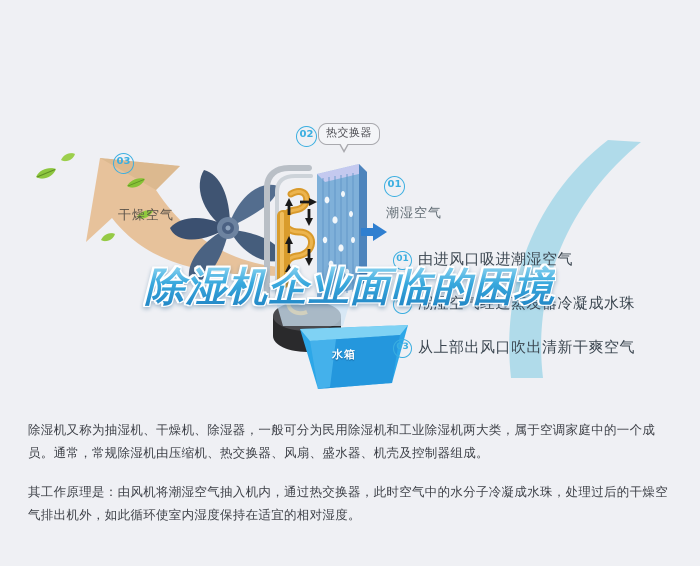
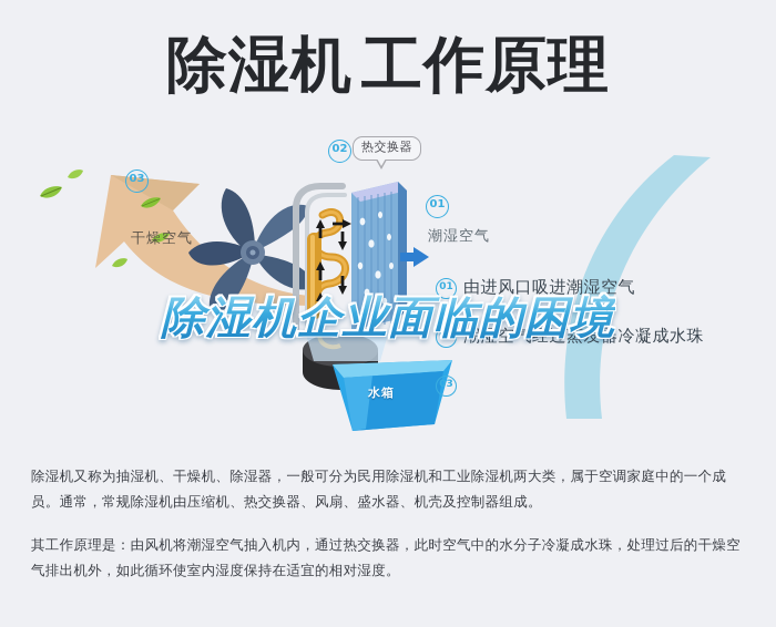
+ 除湿机 工作原理
  水箱
  03
  干燥空气
  02
  热交换器
  01
  潮湿空气
  01
  由进风口吸进潮湿空气
  03
- 从上部出风口吹出清新干爽空气
  除湿机企业面临的困境
  除湿机又称为抽湿机、干燥机、除湿器，一般可分为民用除湿机和工业除湿机两大类，属于空调家庭中的一个成员。通常，常规除湿机由压缩机、热交换器、风扇、盛水器、机壳及控制器组成。
  其工作原理是：由风机将潮湿空气抽入机内，通过热交换器，此时空气中的水分子冷凝成水珠，处理过后的干燥空气排出机外，如此循环使室内湿度保持在适宜的相对湿度。
